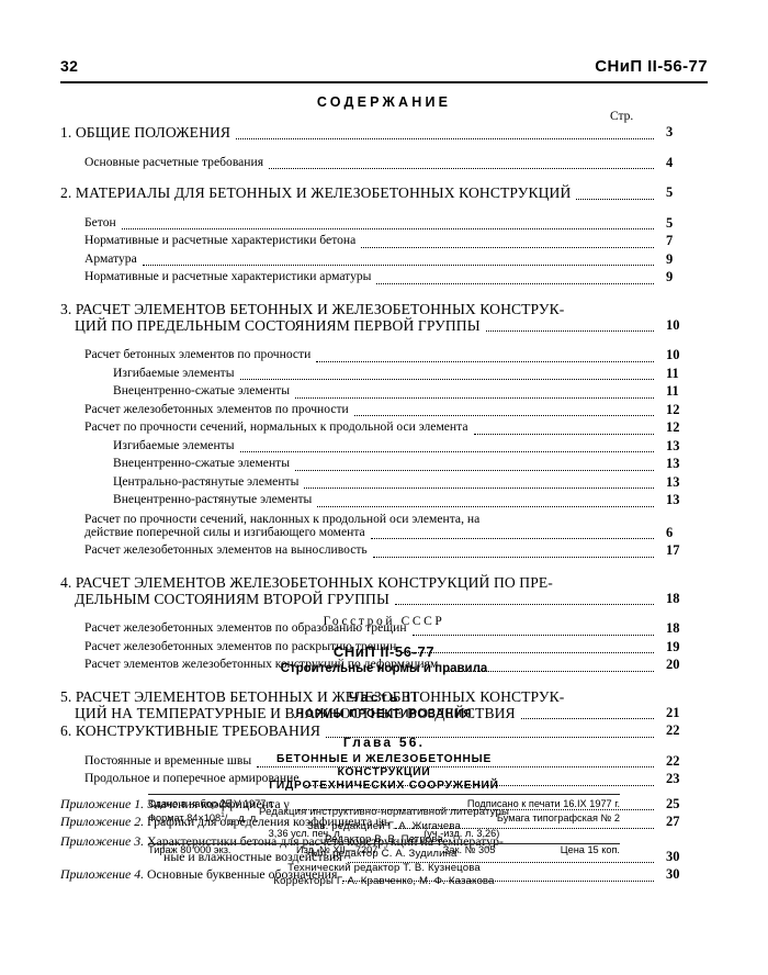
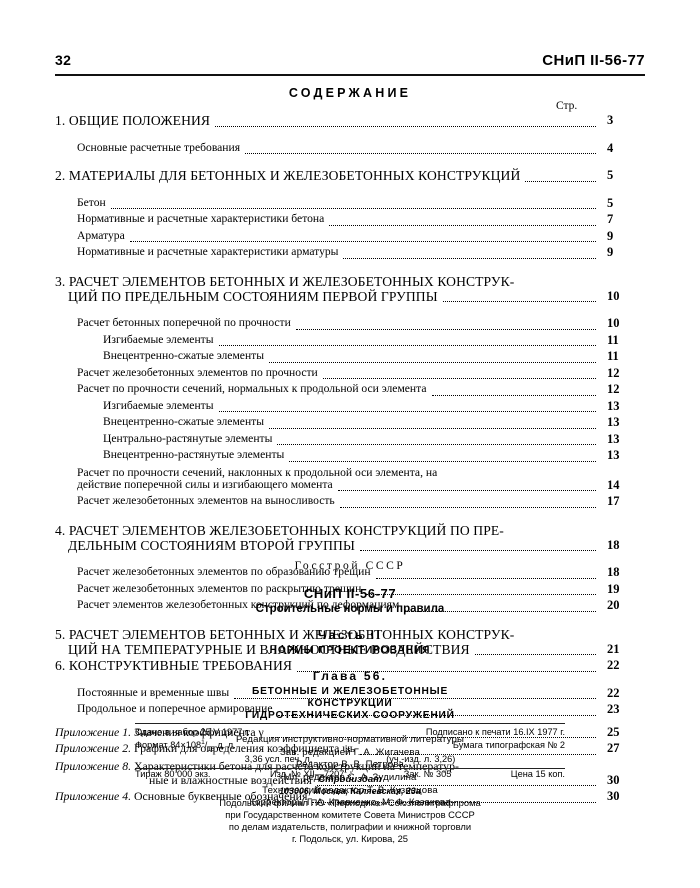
  32
  СНиП II-56-77
  СОДЕРЖАНИЕ
  Стр.
  1. ОБЩИЕ ПОЛОЖЕНИЯ
  3
  Основные расчетные требования
  4
  2. МАТЕРИАЛЫ ДЛЯ БЕТОННЫХ И ЖЕЛЕЗОБЕТОННЫХ КОНСТРУКЦИЙ
  5
  Бетон
  5
  Нормативные и расчетные характеристики бетона
  7
  Арматура
  9
  Нормативные и расчетные характеристики арматуры
  9
  3. РАСЧЕТ ЭЛЕМЕНТОВ БЕТОННЫХ И ЖЕЛЕЗОБЕТОННЫХ КОНСТРУК-
  ЦИЙ ПО ПРЕДЕЛЬНЫМ СОСТОЯНИЯМ ПЕРВОЙ ГРУППЫ
  10
- Расчет бетонных элементов по прочности
+ Расчет бетонных поперечной по прочности
  10
  Изгибаемые элементы
  11
  Внецентренно-сжатые элементы
  11
  Расчет железобетонных элементов по прочности
  12
  Расчет по прочности сечений, нормальных к продольной оси элемента
  12
  Изгибаемые элементы
  13
  Внецентренно-сжатые элементы
  13
  Центрально-растянутые элементы
  13
  Внецентренно-растянутые элементы
  13
  Расчет по прочности сечений, наклонных к продольной оси элемента, на
  действие поперечной силы и изгибающего момента
- 6
+ 14
  Расчет железобетонных элементов на выносливость
  17
  4. РАСЧЕТ ЭЛЕМЕНТОВ ЖЕЛЕЗОБЕТОННЫХ КОНСТРУКЦИЙ ПО ПРЕ-
  ДЕЛЬНЫМ СОСТОЯНИЯМ ВТОРОЙ ГРУППЫ
  18
  Расчет железобетонных элементов по образованию трещин
  18
  Расчет железобетонных элементов по раскрытию трещин
  19
  Расчет элементов железобетонных конструкций по деформациям
  20
  5. РАСЧЕТ ЭЛЕМЕНТОВ БЕТОННЫХ И ЖЕЛЕЗОБЕТОННЫХ КОНСТРУК-
  ЦИЙ НА ТЕМПЕРАТУРНЫЕ И ВЛАЖНОСТНЫЕ ВОЗДЕЙСТВИЯ
  21
  6. КОНСТРУКТИВНЫЕ ТРЕБОВАНИЯ
  22
  Постоянные и временные швы
  22
  Продольное и поперечное армирование
  23
  Приложение 1. Значения коэффициента γ
  25
  Приложение 2. Графики для определения коэффициента ψь
  27
- Приложение 3. Характеристики бетона для расчета конструкций на температур-
+ Приложение 8. Характеристики бетона для расчета конструкций на температур-
  ные и влажностные воздействия
  30
  Приложение 4. Основные буквенные обозначения
  30
  Госстрой СССР
  СНиП II-56-77
  Строительные нормы и правила
  Часть II
  НОРМЫ ПРОЕКТИРОВАНИЯ
  Глава 56.
  БЕТОННЫЕ И ЖЕЛЕЗОБЕТОННЫЕ
  КОНСТРУКЦИИ
  ГИДРОТЕХНИЧЕСКИХ СООРУЖЕНИЙ
  Редакция инструктивно-нормативной литературы
  Зав. редакцией Г. А. Жигачева
  Редактор В. В. Петрова
  Мл. редактор С. А. Зудилина
  Технический редактор Т. В. Кузнецова
  Корректоры Г. А. Кравченко, М. Ф. Казакова
  Сдано в набор 25.V 1977 г.
  Подписано к печати 16.IX 1977 г.
  Формат 84×108 / д. л.
  Бумага типографская № 2
  3,36 усл. печ. л.
  (уч.-изд. л. 3,26)
  Тираж 80 000 экз.
  Изд. № XII—7207
  Зак. № 305
  Цена 15 коп.
+ Стройиздат
+ 103006, Москва, Каляевская, 23а
+ Подольский филиал ПО «Периодика» Союзполиграфпрома
+ при Государственном комитете Совета Министров СССР
+ по делам издательств, полиграфии и книжной торговли
+ г. Подольск, ул. Кирова, 25
